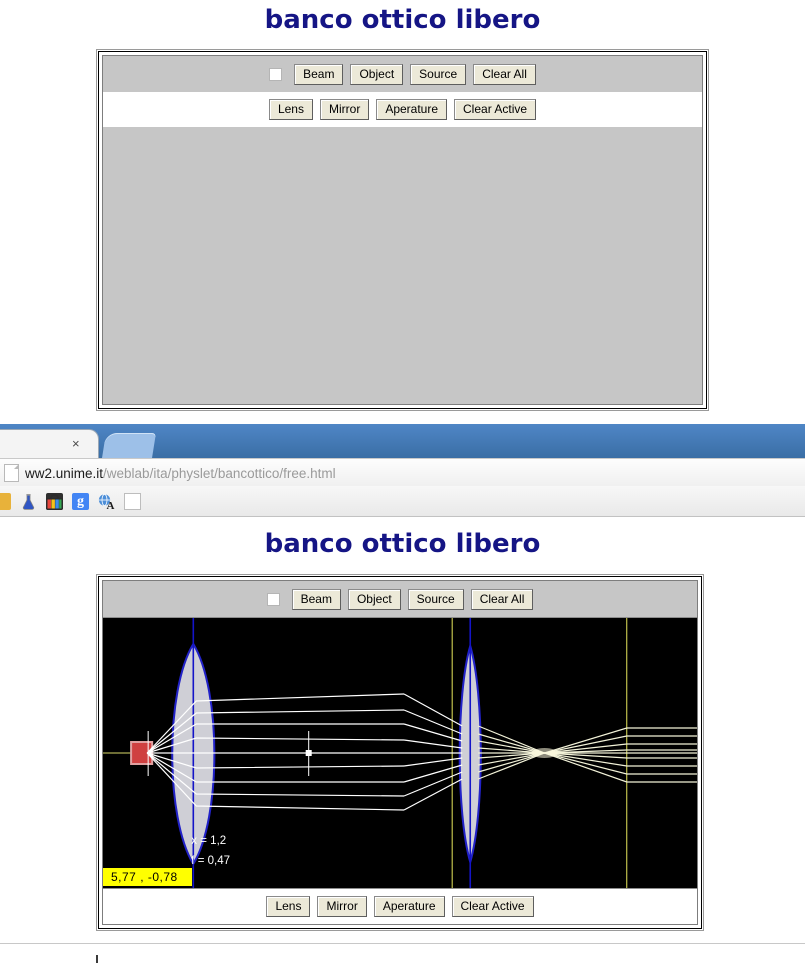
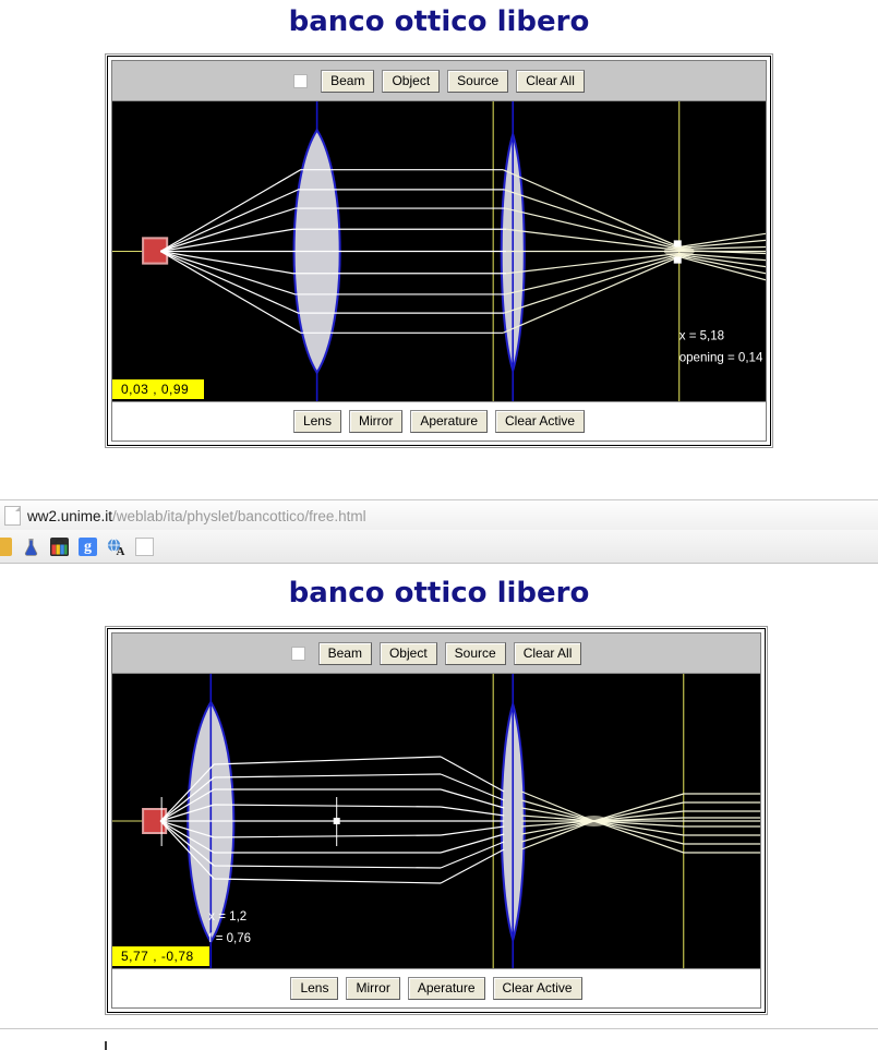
  banco ottico libero
  Beam
  Object
  Source
  Clear All
+ x = 5,18
+ opening = 0,14
+ 0,03 , 0,99
  Lens
  Mirror
  Aperature
  Clear Active
- ×
  ww2.unime.it/weblab/ita/physlet/bancottico/free.html
  g
  A
  banco ottico libero
  Beam
  Object
  Source
  Clear All
  x = 1,2
- f = 0,47
+ f = 0,76
  5,77 , -0,78
  Lens
  Mirror
  Aperature
  Clear Active
